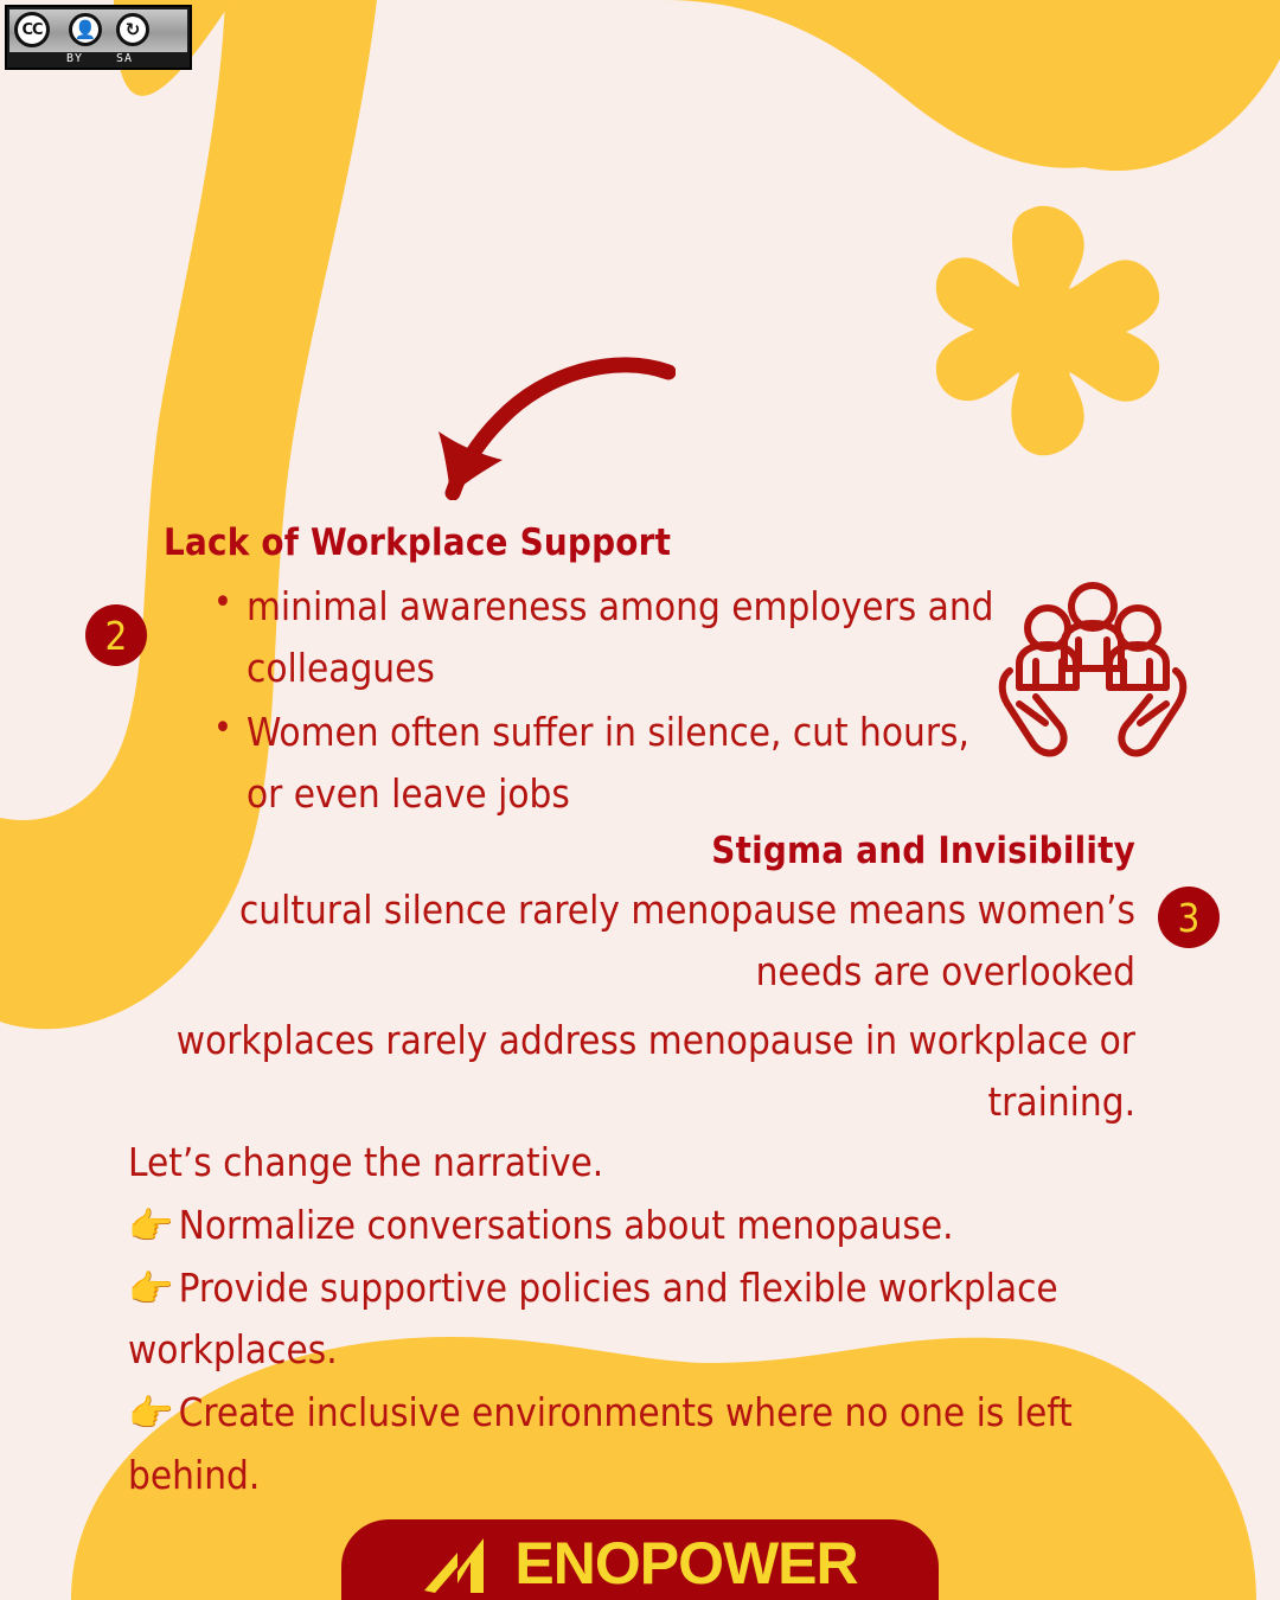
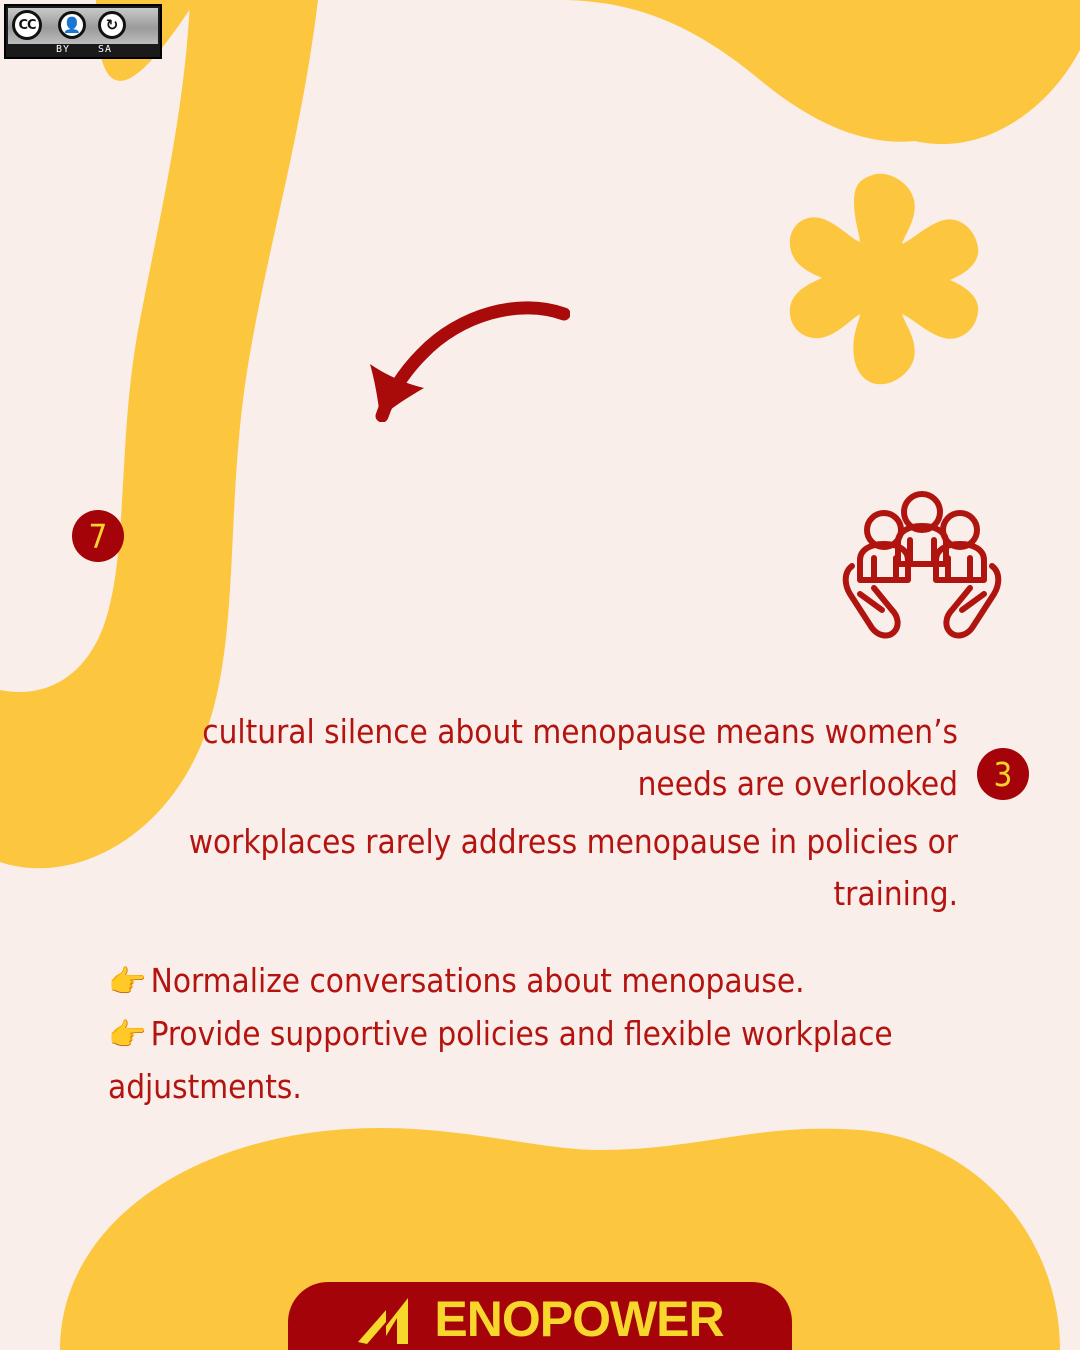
  CC
  👤
  ↻
  BY
  SA
- 2
+ 7
  3
- Lack of Workplace Support
- minimal awareness among employers and colleagues
- Women often suffer in silence, cut hours, or even leave jobs
- Stigma and Invisibility
- cultural silence rarely menopause means women’s needs are overlooked
+ cultural silence about menopause means women’s needs are overlooked
- workplaces rarely address menopause in workplace or training.
+ workplaces rarely address menopause in policies or training.
- Let’s change the narrative.
  👉Normalize conversations about menopause.
- 👉Provide supportive policies and flexible workplace workplaces.
+ 👉Provide supportive policies and flexible workplace adjustments.
- 👉Create inclusive environments where no one is left behind.
  ENOPOWER
